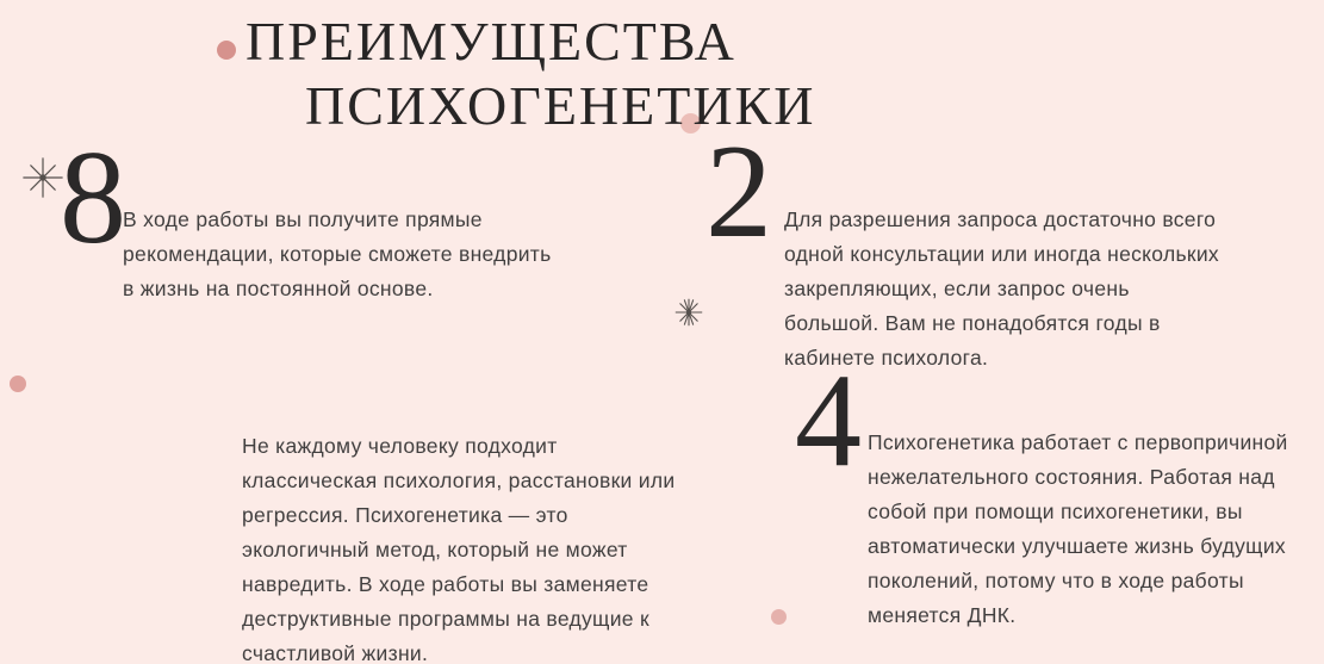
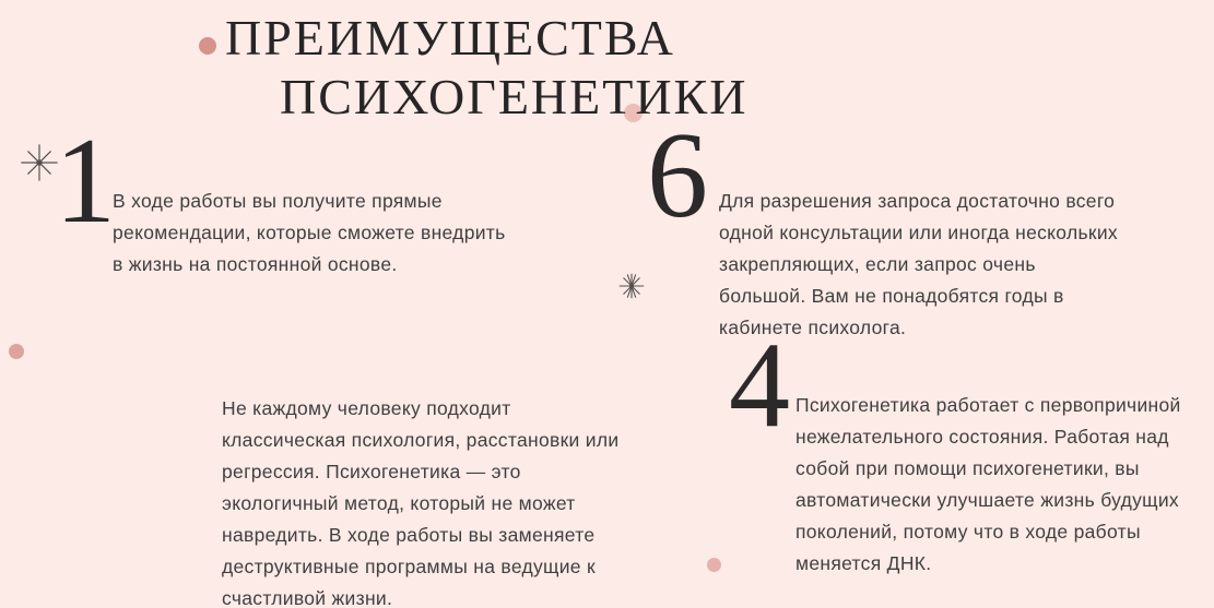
  преимущества
  психогенетики
- 8
+ 1
  В ходе работы вы получите прямые
  рекомендации, которые сможете внедрить
  в жизнь на постоянной основе.
- 2
+ 6
  Для разрешения запроса достаточно всего
  одной консультации или иногда нескольких
  закрепляющих, если запрос очень
  большой. Вам не понадобятся годы в
  кабинете психолога.
  Не каждому человеку подходит
  классическая психология, расстановки или
  регрессия. Психогенетика — это
  экологичный метод, который не может
  навредить. В ходе работы вы заменяете
  деструктивные программы на ведущие к
  счастливой жизни.
  4
  Психогенетика работает с первопричиной
  нежелательного состояния. Работая над
  собой при помощи психогенетики, вы
  автоматически улучшаете жизнь будущих
  поколений, потому что в ходе работы
  меняется ДНК.
